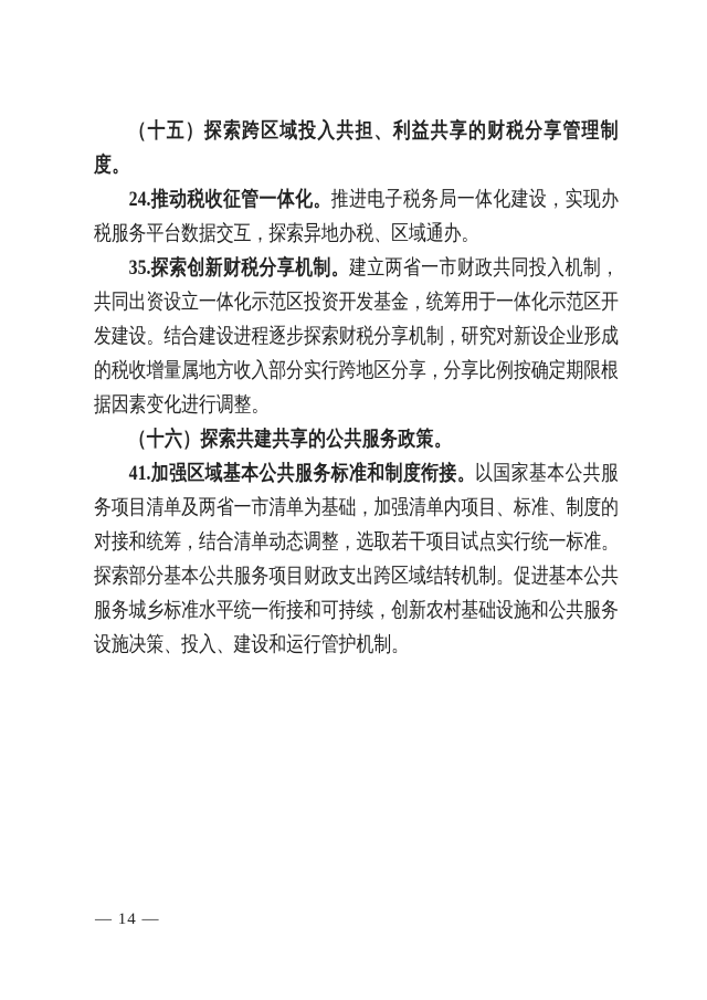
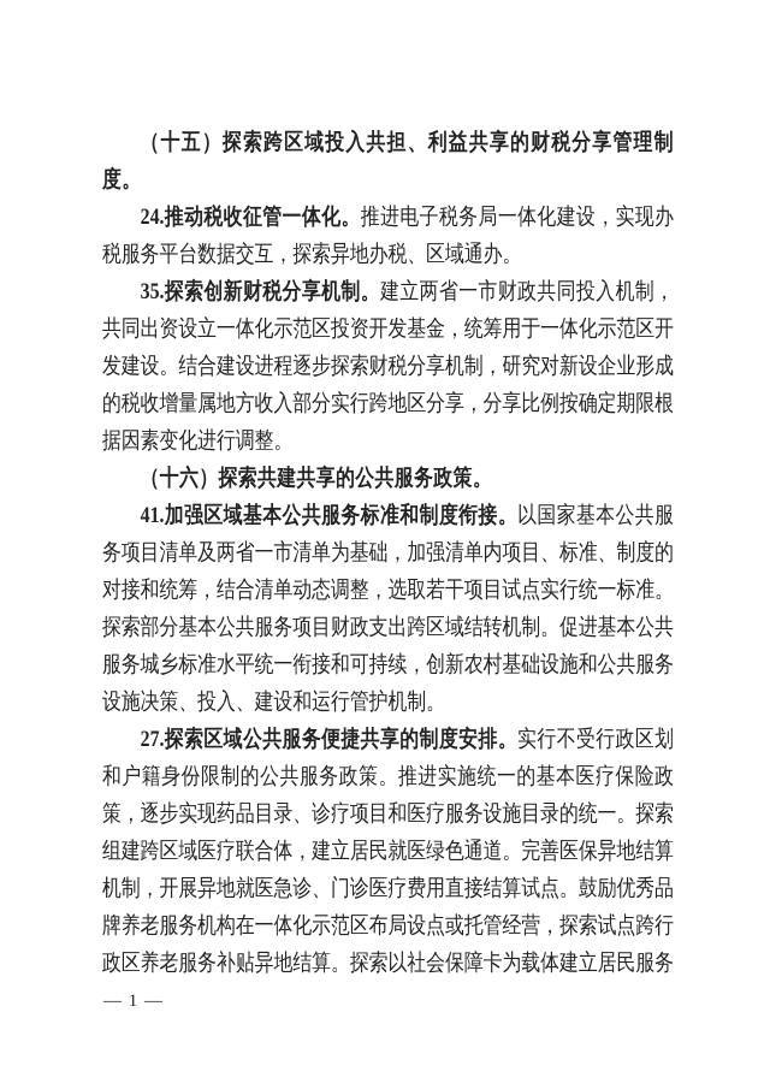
  （十五）探索跨区域投入共担、利益共享的财税分享管理制度。
  24.推动税收征管一体化。推进电子税务局一体化建设，实现办税服务平台数据交互，探索异地办税、区域通办。
  35.探索创新财税分享机制。建立两省一市财政共同投入机制，共同出资设立一体化示范区投资开发基金，统筹用于一体化示范区开发建设。结合建设进程逐步探索财税分享机制，研究对新设企业形成的税收增量属地方收入部分实行跨地区分享，分享比例按确定期限根据因素变化进行调整。
  （十六）探索共建共享的公共服务政策。
  41.加强区域基本公共服务标准和制度衔接。以国家基本公共服务项目清单及两省一市清单为基础，加强清单内项目、标准、制度的对接和统筹，结合清单动态调整，选取若干项目试点实行统一标准。探索部分基本公共服务项目财政支出跨区域结转机制。促进基本公共服务城乡标准水平统一衔接和可持续，创新农村基础设施和公共服务设施决策、投入、建设和运行管护机制。
+ 27.探索区域公共服务便捷共享的制度安排。实行不受行政区划和户籍身份限制的公共服务政策。推进实施统一的基本医疗保险政策，逐步实现药品目录、诊疗项目和医疗服务设施目录的统一。探索组建跨区域医疗联合体，建立居民就医绿色通道。完善医保异地结算机制，开展异地就医急诊、门诊医疗费用直接结算试点。鼓励优秀品牌养老服务机构在一体化示范区布局设点或托管经营，探索试点跨行政区养老服务补贴异地结算。探索以社会保障卡为载体建立居民服务
- — 14 —
+ — 1 —
